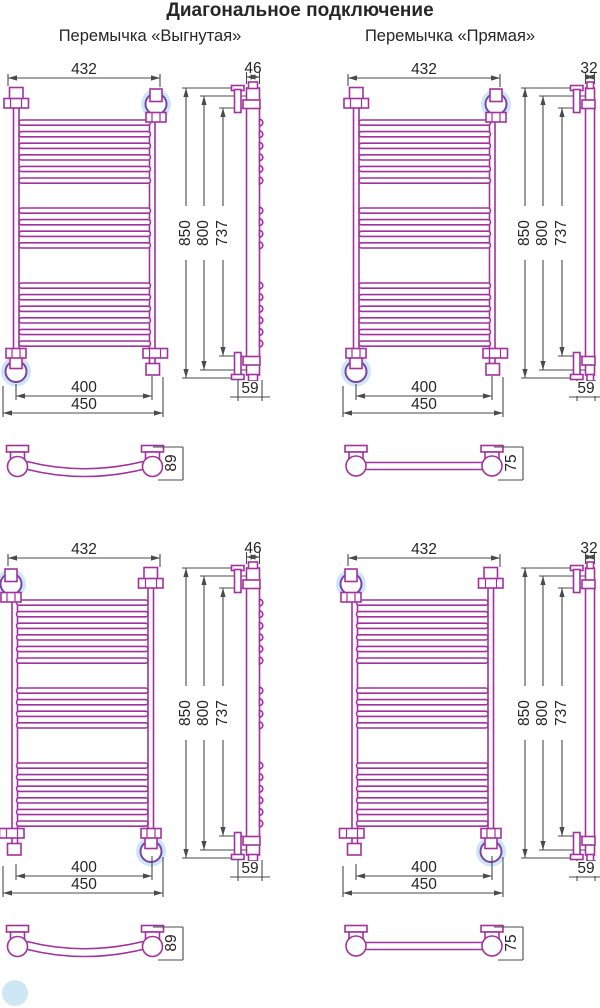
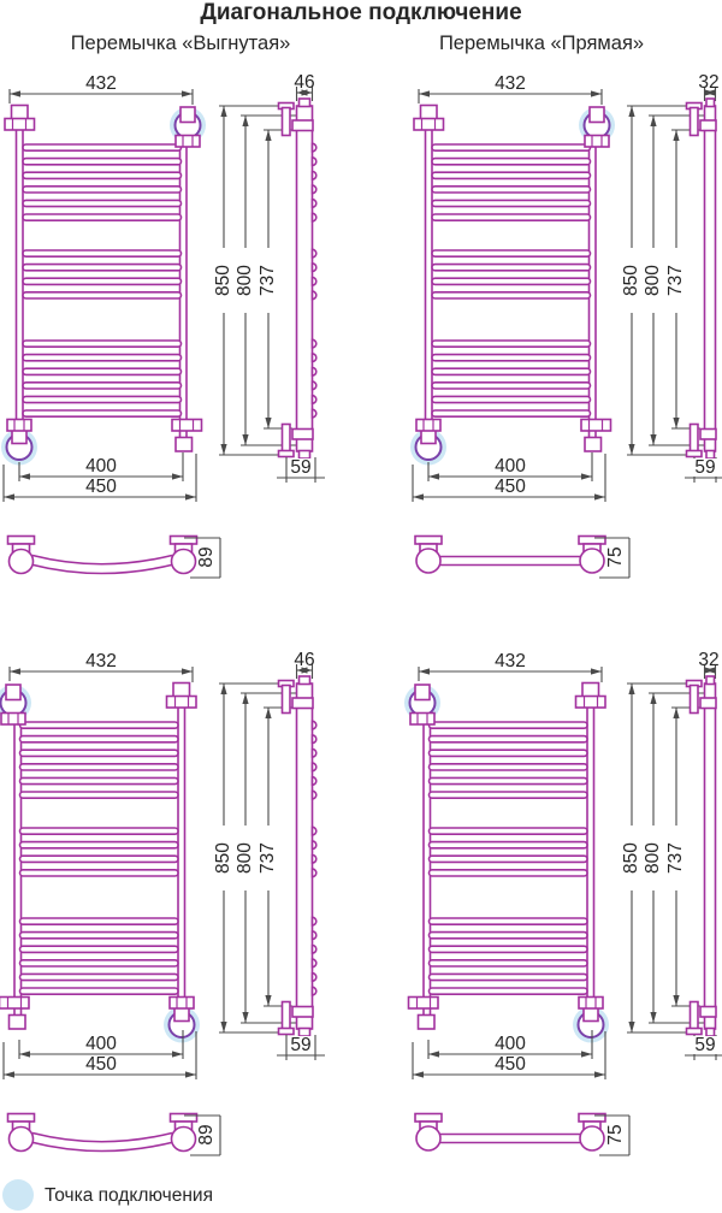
  Диагональное подключение
  Перемычка «Выгнутая»
  Перемычка «Прямая»
+ Точка подключения
